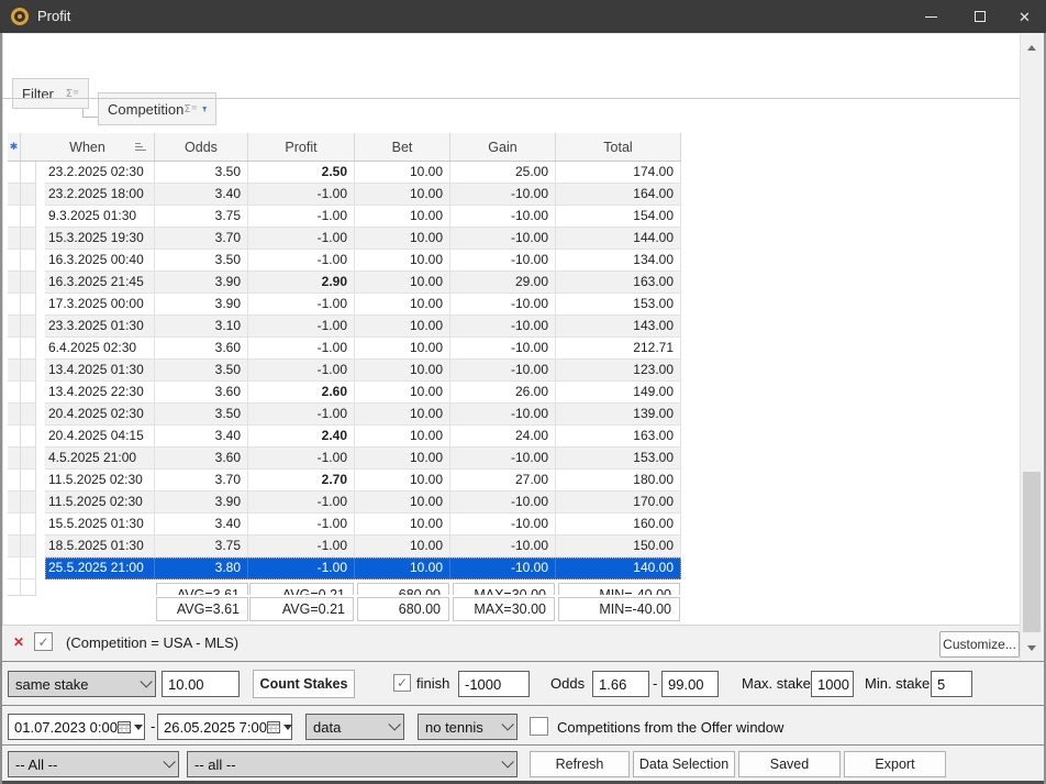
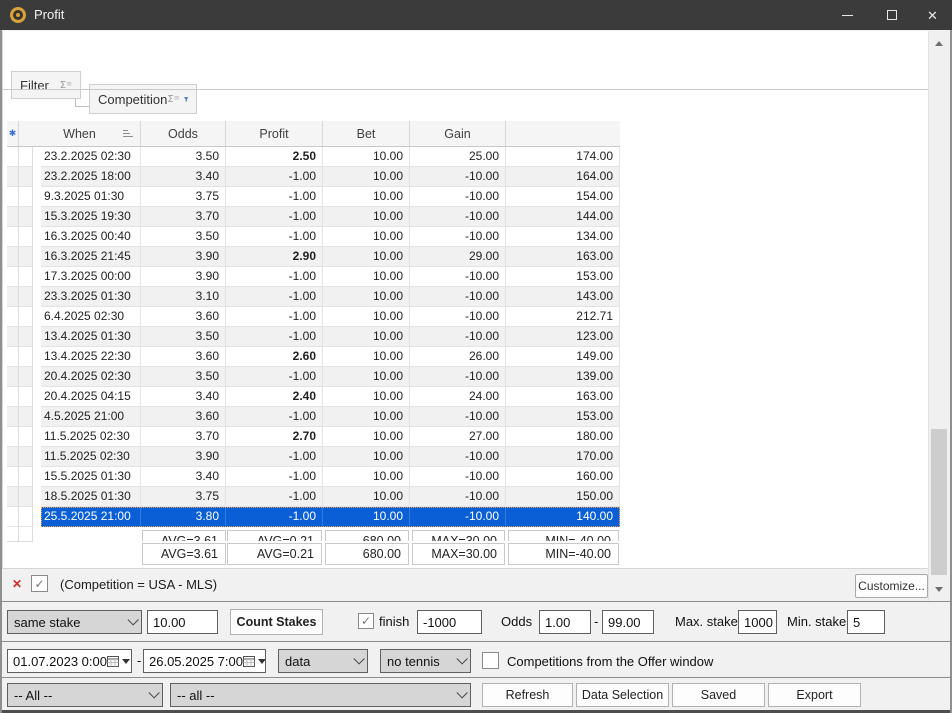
  Profit
  ✕
  Filter
  Σ
  Competition
  Σ
  ✱
  When
  Odds
  Profit
  Bet
  Gain
- Total
  23.2.2025 02:30
  3.50
  2.50
  10.00
  25.00
  174.00
  23.2.2025 18:00
  3.40
  -1.00
  10.00
  -10.00
  164.00
  9.3.2025 01:30
  3.75
  -1.00
  10.00
  -10.00
  154.00
  15.3.2025 19:30
  3.70
  -1.00
  10.00
  -10.00
  144.00
  16.3.2025 00:40
  3.50
  -1.00
  10.00
  -10.00
  134.00
  16.3.2025 21:45
  3.90
  2.90
  10.00
  29.00
  163.00
  17.3.2025 00:00
  3.90
  -1.00
  10.00
  -10.00
  153.00
  23.3.2025 01:30
  3.10
  -1.00
  10.00
  -10.00
  143.00
  6.4.2025 02:30
  3.60
  -1.00
  10.00
  -10.00
  212.71
  13.4.2025 01:30
  3.50
  -1.00
  10.00
  -10.00
  123.00
  13.4.2025 22:30
  3.60
  2.60
  10.00
  26.00
  149.00
  20.4.2025 02:30
  3.50
  -1.00
  10.00
  -10.00
  139.00
  20.4.2025 04:15
  3.40
  2.40
  10.00
  24.00
  163.00
  4.5.2025 21:00
  3.60
  -1.00
  10.00
  -10.00
  153.00
  11.5.2025 02:30
  3.70
  2.70
  10.00
  27.00
  180.00
  11.5.2025 02:30
  3.90
  -1.00
  10.00
  -10.00
  170.00
  15.5.2025 01:30
  3.40
  -1.00
  10.00
  -10.00
  160.00
  18.5.2025 01:30
  3.75
  -1.00
  10.00
  -10.00
  150.00
  25.5.2025 21:00
  3.80
  -1.00
  10.00
  -10.00
  140.00
  AVG=3.61
  AVG=0.21
  680.00
  MAX=30.00
  MIN=-40.00
  ✕
  ✓
  (Competition = USA - MLS)
  Customize...
  same stake
  10.00
  Count Stakes
  ✓
  finish
  -1000
  Odds
- 1.66
+ 1.00
  -
  99.00
  Max. stake
  1000
  Min. stake
  5
  01.07.2023 0:00
  -
  26.05.2025 7:00
  data
  no tennis
  Competitions from the Offer window
  -- All --
  -- all --
  Refresh
  Data Selection
  Saved
  Export
